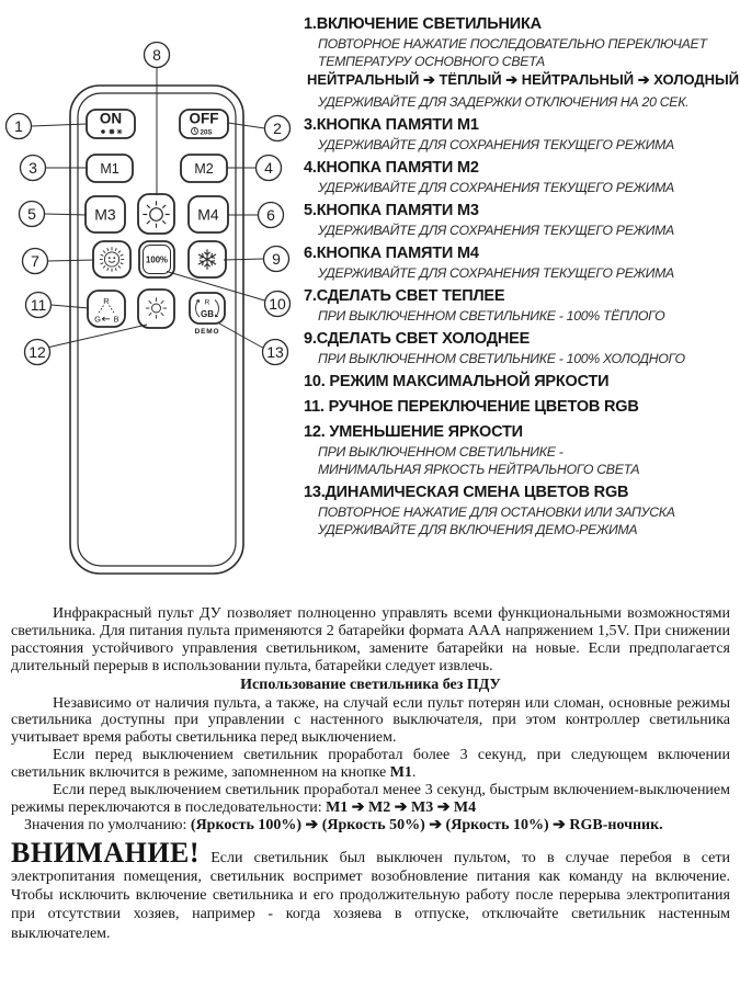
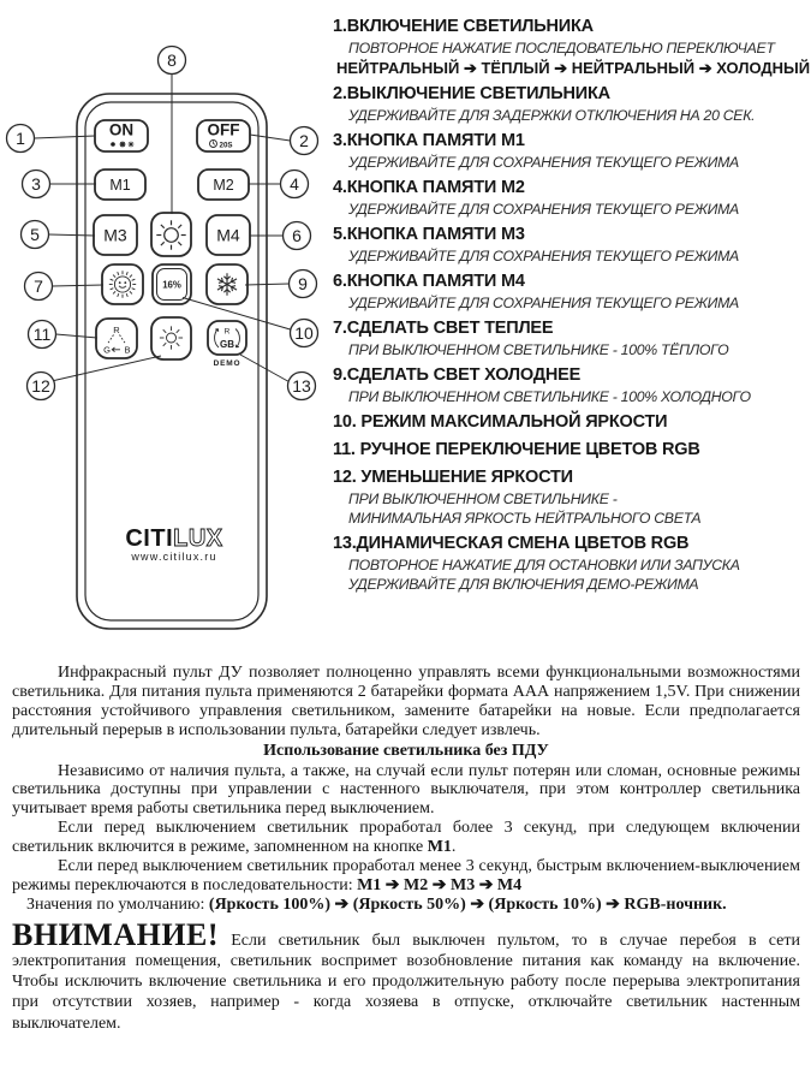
  ON
  OFF
  M1
  M2
  M3
  M4
- 100%
+ 16%
  R
  G
  B
  GB
+ CITILUX
+ www.citilux.ru
  1
  2
  3
  4
  5
  6
  7
  8
  9
  10
  11
  12
  13
  1.ВКЛЮЧЕНИЕ СВЕТИЛЬНИКА
  ПОВТОРНОЕ НАЖАТИЕ ПОСЛЕДОВАТЕЛЬНО ПЕРЕКЛЮЧАЕТ
- ТЕМПЕРАТУРУ ОСНОВНОГО СВЕТА
  НЕЙТРАЛЬНЫЙ ➔ ТЁПЛЫЙ ➔ НЕЙТРАЛЬНЫЙ ➔ ХОЛОДНЫЙ
+ 2.ВЫКЛЮЧЕНИЕ СВЕТИЛЬНИКА
  УДЕРЖИВАЙТЕ ДЛЯ ЗАДЕРЖКИ ОТКЛЮЧЕНИЯ НА 20 СЕК.
  3.КНОПКА ПАМЯТИ М1
  УДЕРЖИВАЙТЕ ДЛЯ СОХРАНЕНИЯ ТЕКУЩЕГО РЕЖИМА
  4.КНОПКА ПАМЯТИ М2
  УДЕРЖИВАЙТЕ ДЛЯ СОХРАНЕНИЯ ТЕКУЩЕГО РЕЖИМА
  5.КНОПКА ПАМЯТИ М3
  УДЕРЖИВАЙТЕ ДЛЯ СОХРАНЕНИЯ ТЕКУЩЕГО РЕЖИМА
  6.КНОПКА ПАМЯТИ М4
  УДЕРЖИВАЙТЕ ДЛЯ СОХРАНЕНИЯ ТЕКУЩЕГО РЕЖИМА
  7.СДЕЛАТЬ СВЕТ ТЕПЛЕЕ
  ПРИ ВЫКЛЮЧЕННОМ СВЕТИЛЬНИКЕ - 100% ТЁПЛОГО
  9.СДЕЛАТЬ СВЕТ ХОЛОДНЕЕ
  ПРИ ВЫКЛЮЧЕННОМ СВЕТИЛЬНИКЕ - 100% ХОЛОДНОГО
  10. РЕЖИМ МАКСИМАЛЬНОЙ ЯРКОСТИ
  11. РУЧНОЕ ПЕРЕКЛЮЧЕНИЕ ЦВЕТОВ RGB
  12. УМЕНЬШЕНИЕ ЯРКОСТИ
  ПРИ ВЫКЛЮЧЕННОМ СВЕТИЛЬНИКЕ -
  МИНИМАЛЬНАЯ ЯРКОСТЬ НЕЙТРАЛЬНОГО СВЕТА
  13.ДИНАМИЧЕСКАЯ СМЕНА ЦВЕТОВ RGB
  ПОВТОРНОЕ НАЖАТИЕ ДЛЯ ОСТАНОВКИ ИЛИ ЗАПУСКА
  УДЕРЖИВАЙТЕ ДЛЯ ВКЛЮЧЕНИЯ ДЕМО-РЕЖИМА
  Инфракрасный пульт ДУ позволяет полноценно управлять всеми функциональными возможностями светильника. Для питания пульта применяются 2 батарейки формата ААА напряжением 1,5V. При снижении расстояния устойчивого управления светильником, замените батарейки на новые. Если предполагается длительный перерыв в использовании пульта, батарейки следует извлечь.
  Использование светильника без ПДУ
  Независимо от наличия пульта, а также, на случай если пульт потерян или сломан, основные режимы светильника доступны при управлении с настенного выключателя, при этом контроллер светильника учитывает время работы светильника перед выключением.
  Если перед выключением светильник проработал более 3 секунд, при следующем включении светильник включится в режиме, запомненном на кнопке М1.
  Если перед выключением светильник проработал менее 3 секунд, быстрым включением-выключением режимы переключаются в последовательности: М1 ➔ М2 ➔ М3 ➔ М4
  Значения по умолчанию: (Яркость 100%) ➔ (Яркость 50%) ➔ (Яркость 10%) ➔ RGB-ночник.
  ВНИМАНИЕ! Если светильник был выключен пультом, то в случае перебоя в сети электропитания помещения, светильник воспримет возобновление питания как команду на включение. Чтобы исключить включение светильника и его продолжительную работу после перерыва электропитания при отсутствии хозяев, например - когда хозяева в отпуске, отключайте светильник настенным выключателем.
